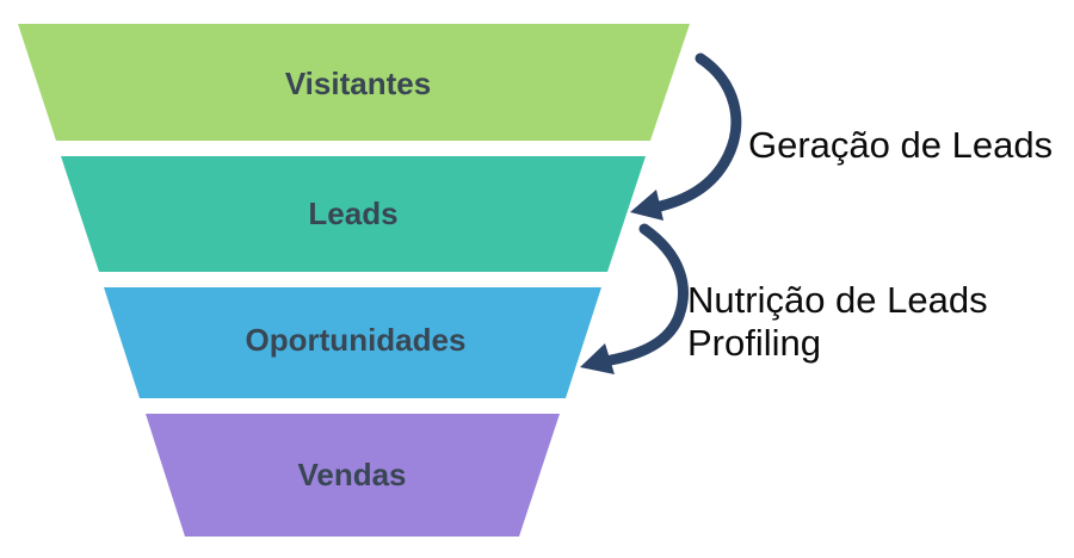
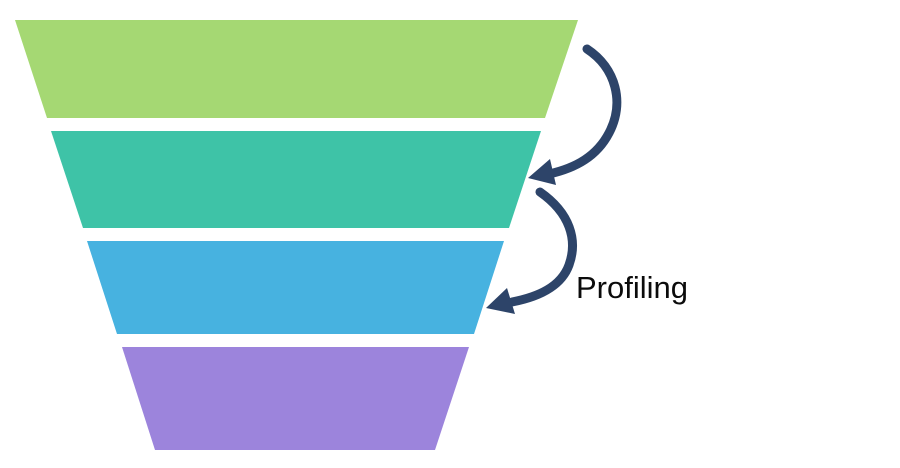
- Visitantes
- Leads
- Oportunidades
- Vendas
- Geração de Leads
- Nutrição de Leads
  Profiling
